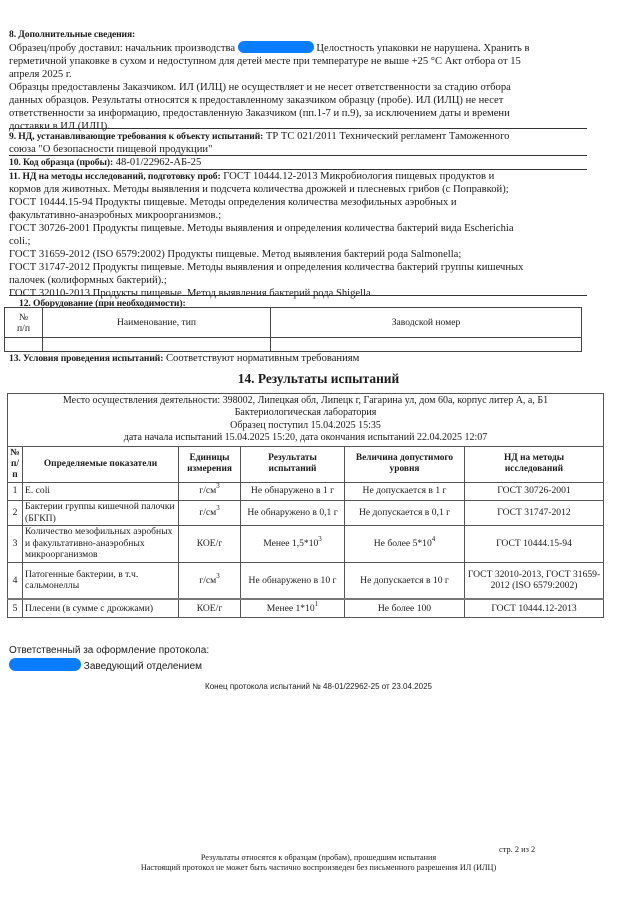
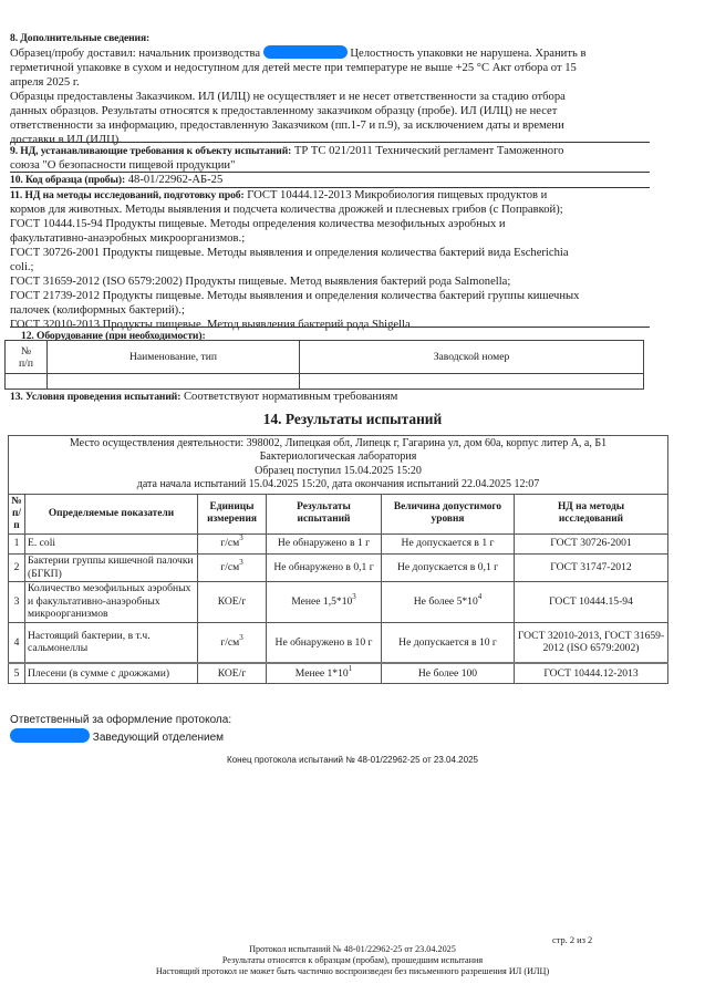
  8. Дополнительные сведения:
  Образец/пробу доставил: начальник производства Целостность упаковки не нарушена. Хранить в
  герметичной упаковке в сухом и недоступном для детей месте при температуре не выше +25 °С Акт отбора от 15
  апреля 2025 г.
  Образцы предоставлены Заказчиком. ИЛ (ИЛЦ) не осуществляет и не несет ответственности за стадию отбора
  данных образцов. Результаты относятся к предоставленному заказчиком образцу (пробе). ИЛ (ИЛЦ) не несет
  ответственности за информацию, предоставленную Заказчиком (пп.1-7 и п.9), за исключением даты и времени
  доставки в ИЛ (ИЛЦ).
  9. НД, устанавливающие требования к объекту испытаний: ТР ТС 021/2011 Технический регламент Таможенного
  союза "О безопасности пищевой продукции"
  10. Код образца (пробы): 48-01/22962-АБ-25
  11. НД на методы исследований, подготовку проб: ГОСТ 10444.12-2013 Микробиология пищевых продуктов и
  кормов для животных. Методы выявления и подсчета количества дрожжей и плесневых грибов (с Поправкой);
  ГОСТ 10444.15-94 Продукты пищевые. Методы определения количества мезофильных аэробных и
  факультативно-анаэробных микроорганизмов.;
  ГОСТ 30726-2001 Продукты пищевые. Методы выявления и определения количества бактерий вида Escherichia
  coli.;
  ГОСТ 31659-2012 (ISO 6579:2002) Продукты пищевые. Метод выявления бактерий рода Salmonella;
- ГОСТ 31747-2012 Продукты пищевые. Методы выявления и определения количества бактерий группы кишечных
+ ГОСТ 21739-2012 Продукты пищевые. Методы выявления и определения количества бактерий группы кишечных
  палочек (колиформных бактерий).;
  ГОСТ 32010-2013 Продукты пищевые. Метод выявления бактерий рода Shigella.
  12. Оборудование (при необходимости):
  № п/п	Наименование, тип	Заводской номер
  13. Условия проведения испытаний: Соответствуют нормативным требованиям
  14. Результаты испытаний
- Место осуществления деятельности: 398002, Липецкая обл, Липецк г, Гагарина ул, дом 60а, корпус литер А, а, Б1 Бактериологическая лаборатория Образец поступил 15.04.2025 15:35 дата начала испытаний 15.04.2025 15:20, дата окончания испытаний 22.04.2025 12:07
+ Место осуществления деятельности: 398002, Липецкая обл, Липецк г, Гагарина ул, дом 60а, корпус литер А, а, Б1 Бактериологическая лаборатория Образец поступил 15.04.2025 15:20 дата начала испытаний 15.04.2025 15:20, дата окончания испытаний 22.04.2025 12:07
  № п/п	Определяемые показатели	Единицы измерения	Результаты испытаний	Величина допустимого уровня	НД на методы исследований
  1	E. coli	г/см3	Не обнаружено в 1 г	Не допускается в 1 г	ГОСТ 30726-2001
  2	Бактерии группы кишечной палочки (БГКП)	г/см3	Не обнаружено в 0,1 г	Не допускается в 0,1 г	ГОСТ 31747-2012
  3	Количество мезофильных аэробных и факультативно-анаэробных микроорганизмов	КОЕ/г	Менее 1,5*103	Не более 5*104	ГОСТ 10444.15-94
- 4	Патогенные бактерии, в т.ч. сальмонеллы	г/см3	Не обнаружено в 10 г	Не допускается в 10 г	ГОСТ 32010-2013, ГОСТ 31659-2012 (ISO 6579:2002)
+ 4	Настоящий бактерии, в т.ч. сальмонеллы	г/см3	Не обнаружено в 10 г	Не допускается в 10 г	ГОСТ 32010-2013, ГОСТ 31659-2012 (ISO 6579:2002)
  5	Плесени (в сумме с дрожжами)	КОЕ/г	Менее 1*101	Не более 100	ГОСТ 10444.12-2013
  Ответственный за оформление протокола:
  Заведующий отделением
  Конец протокола испытаний № 48-01/22962-25 от 23.04.2025
  стр. 2 из 2
+ Протокол испытаний № 48-01/22962-25 от 23.04.2025
  Результаты относятся к образцам (пробам), прошедшим испытания
  Настоящий протокол не может быть частично воспроизведен без письменного разрешения ИЛ (ИЛЦ)
